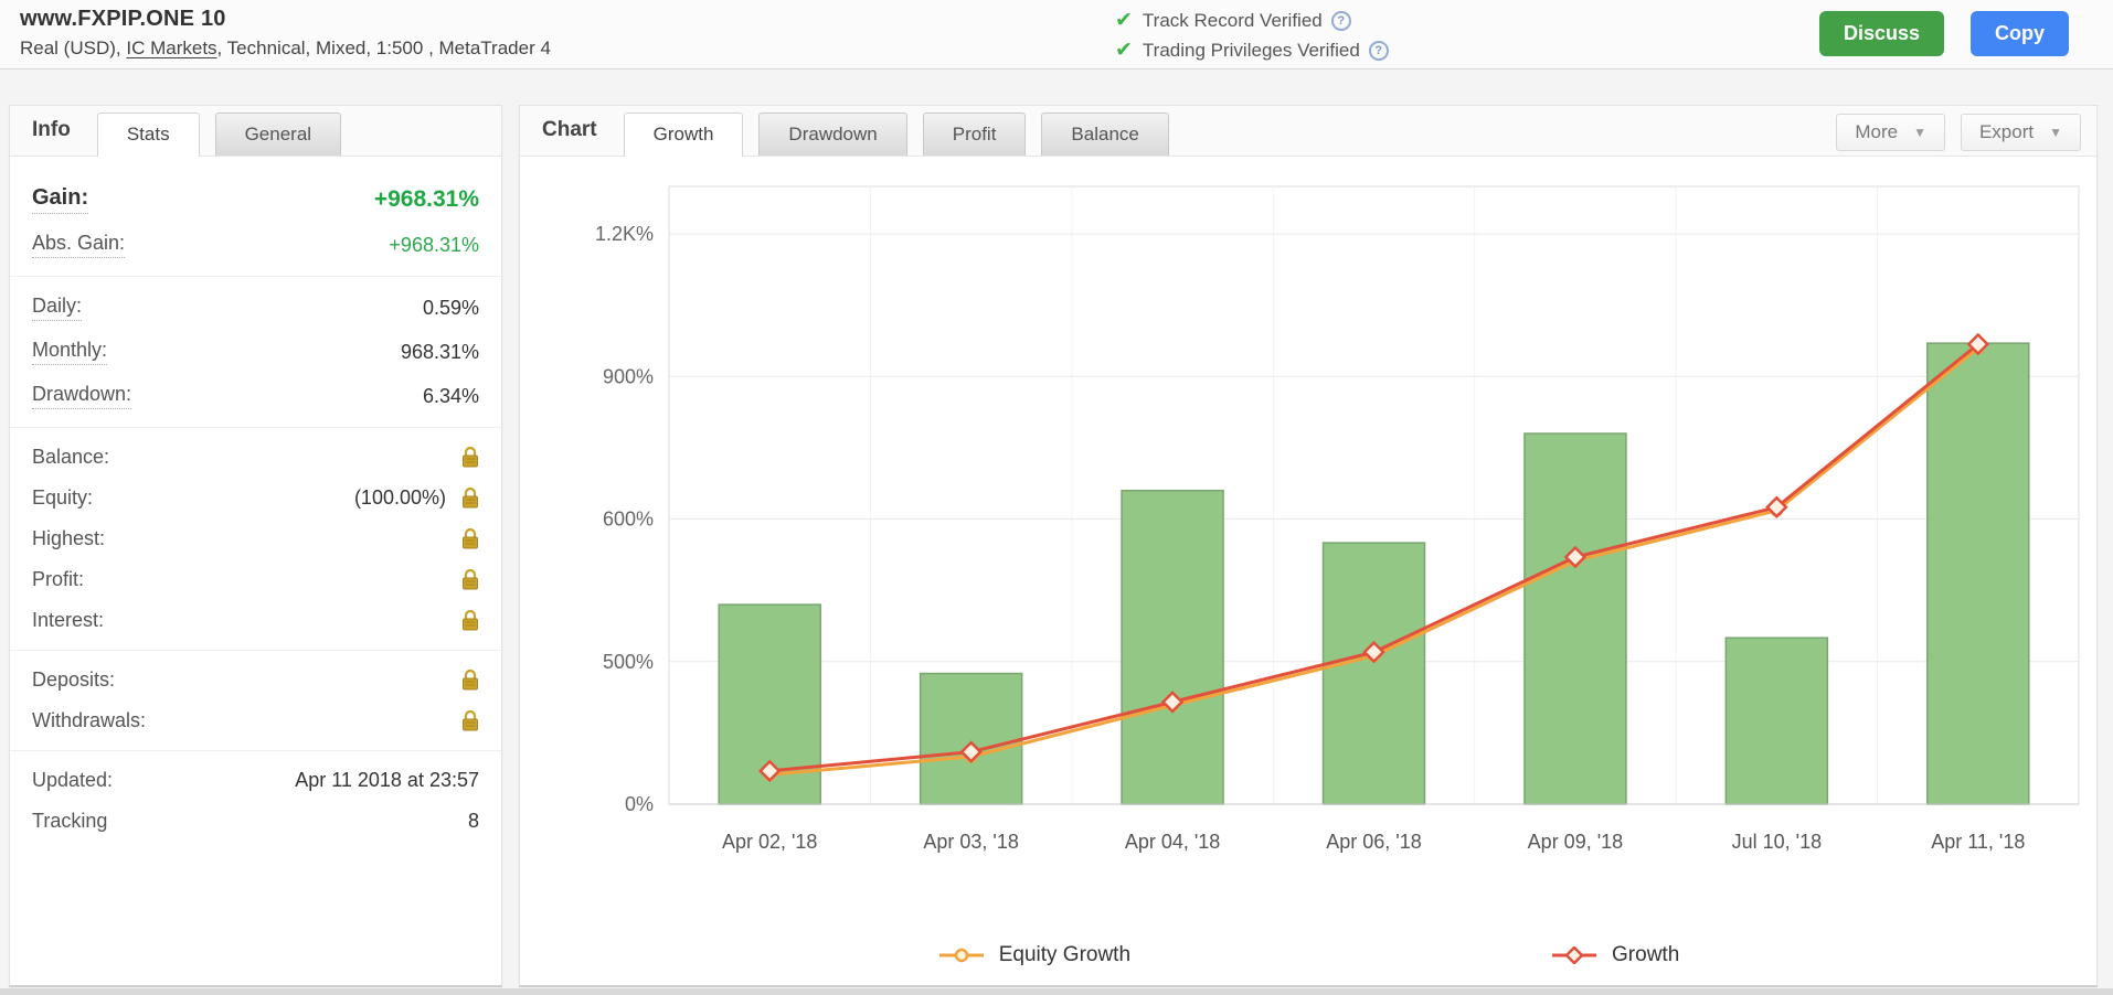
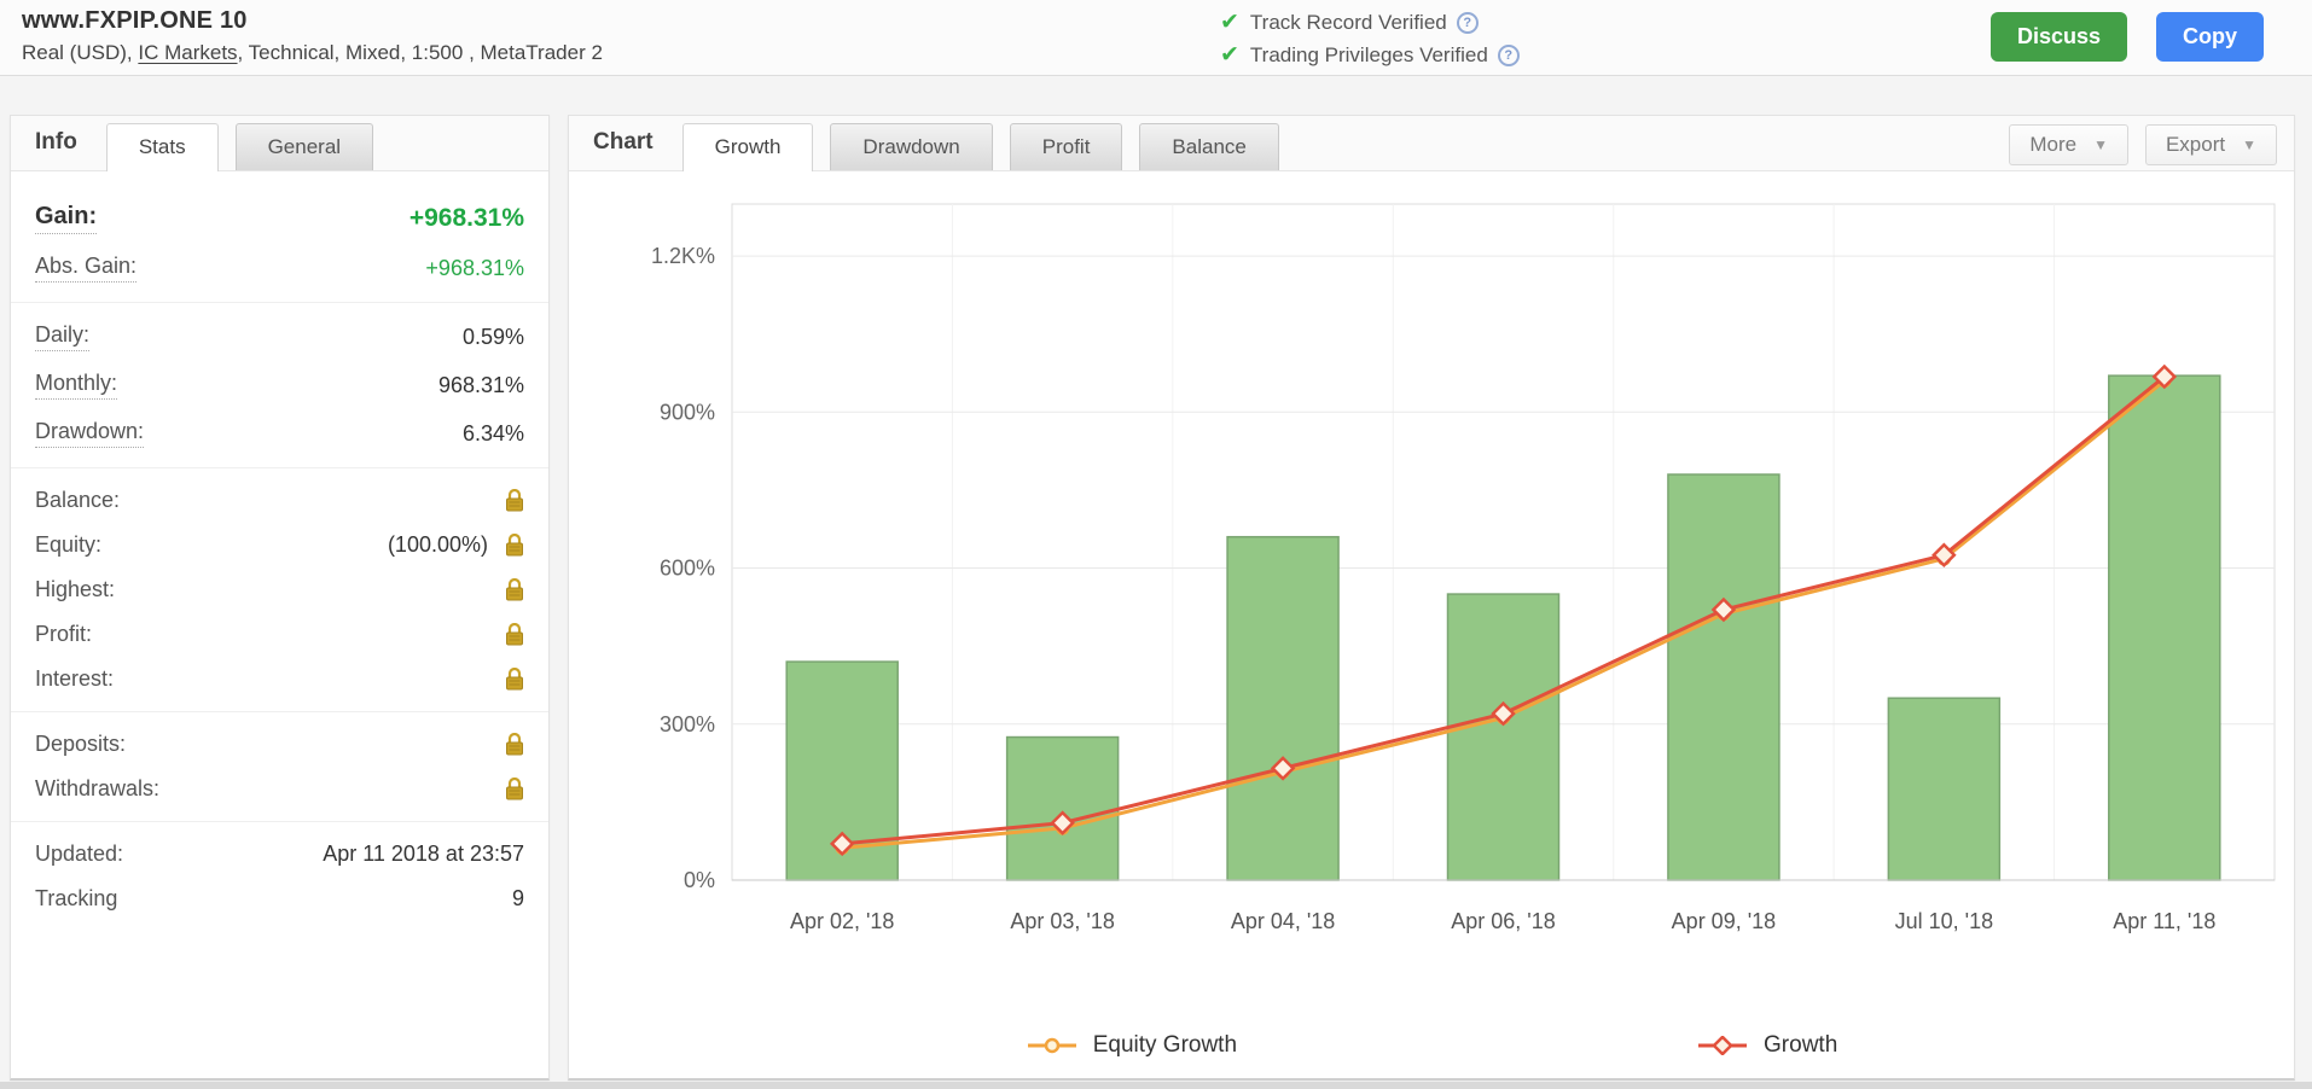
  www.FXPIP.ONE 10
- Real (USD), IC Markets, Technical, Mixed, 1:500 , MetaTrader 4
+ Real (USD), IC Markets, Technical, Mixed, 1:500 , MetaTrader 2
  ✔
  Track Record Verified
  ?
  ✔
  Trading Privileges Verified
  ?
  Discuss
  Copy
  Info
  Stats
  General
  Gain:
  +968.31%
  Abs. Gain:
  +968.31%
  Daily:
  0.59%
  Monthly:
  968.31%
  Drawdown:
  6.34%
  Balance:
  Equity:
  (100.00%)
  Highest:
  Profit:
  Interest:
  Deposits:
  Withdrawals:
  Updated:
  Apr 11 2018 at 23:57
  Tracking
- 8
+ 9
  Chart
  Growth
  Drawdown
  Profit
  Balance
  More
  ▼
  Export
  ▼
  0%
- 500%
+ 300%
  600%
  900%
  1.2K%
  Apr 02, '18
  Apr 03, '18
  Apr 04, '18
  Apr 06, '18
  Apr 09, '18
  Jul 10, '18
  Apr 11, '18
  Equity Growth
  Growth
